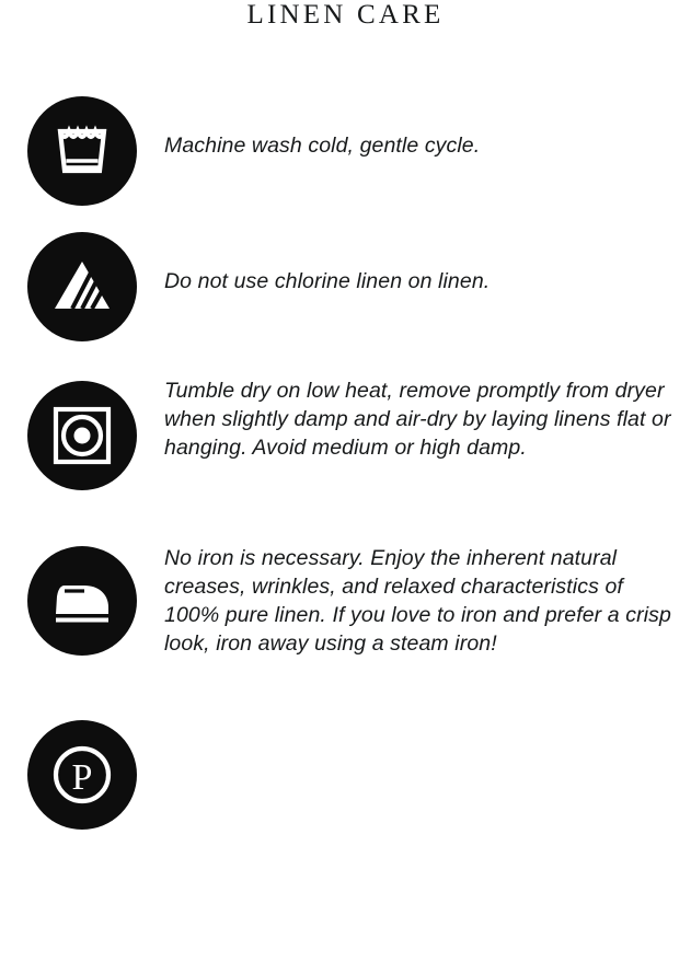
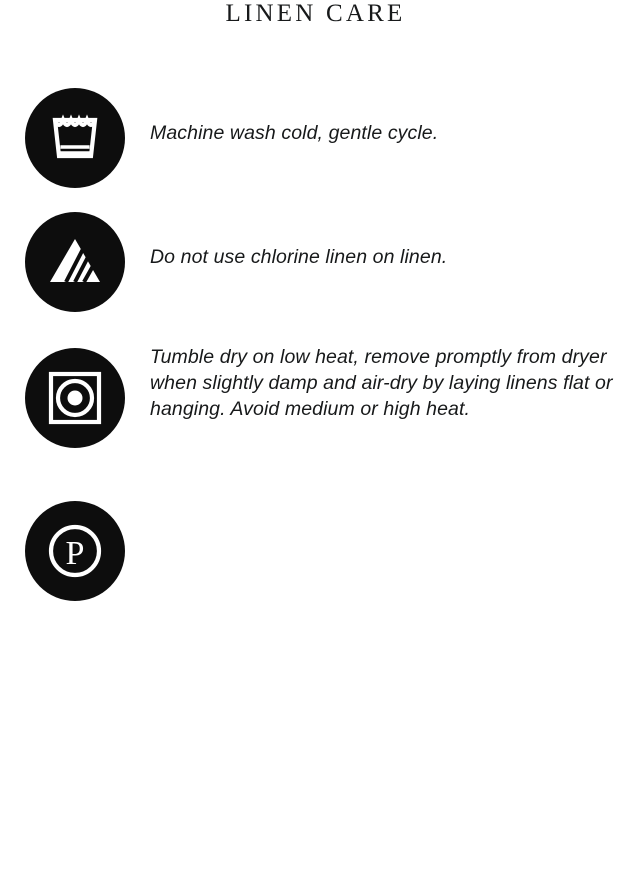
  LINEN CARE
  Machine wash cold, gentle cycle.
  Do not use chlorine linen on linen.
- Tumble dry on low heat, remove promptly from dryer when slightly damp and air-dry by laying linens flat or hanging. Avoid medium or high damp.
+ Tumble dry on low heat, remove promptly from dryer when slightly damp and air-dry by laying linens flat or hanging. Avoid medium or high heat.
- No iron is necessary. Enjoy the inherent natural creases, wrinkles, and relaxed characteristics of 100% pure linen. If you love to iron and prefer a crisp look, iron away using a steam iron!
  P
